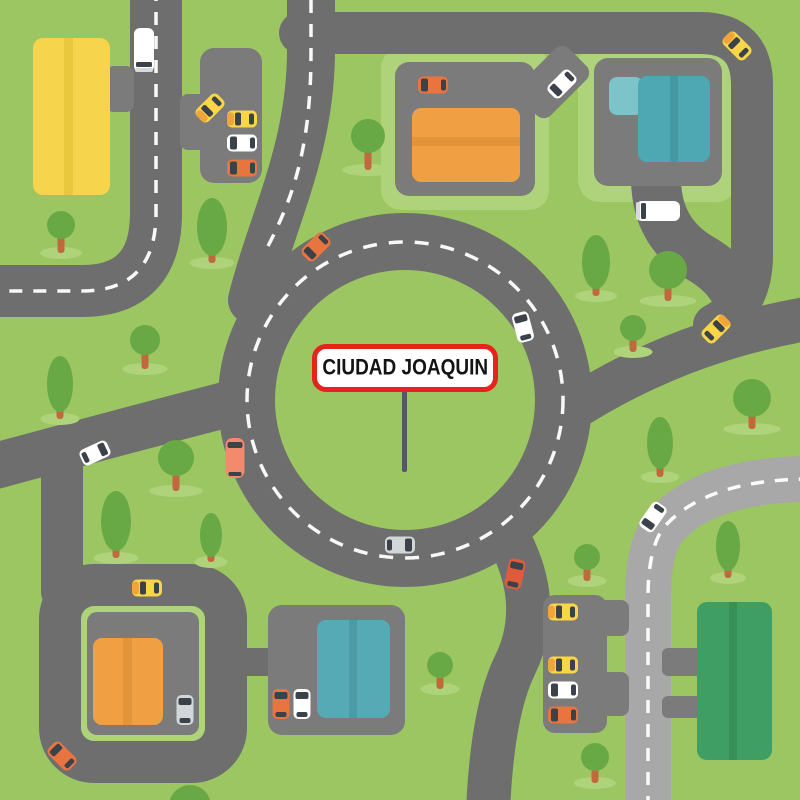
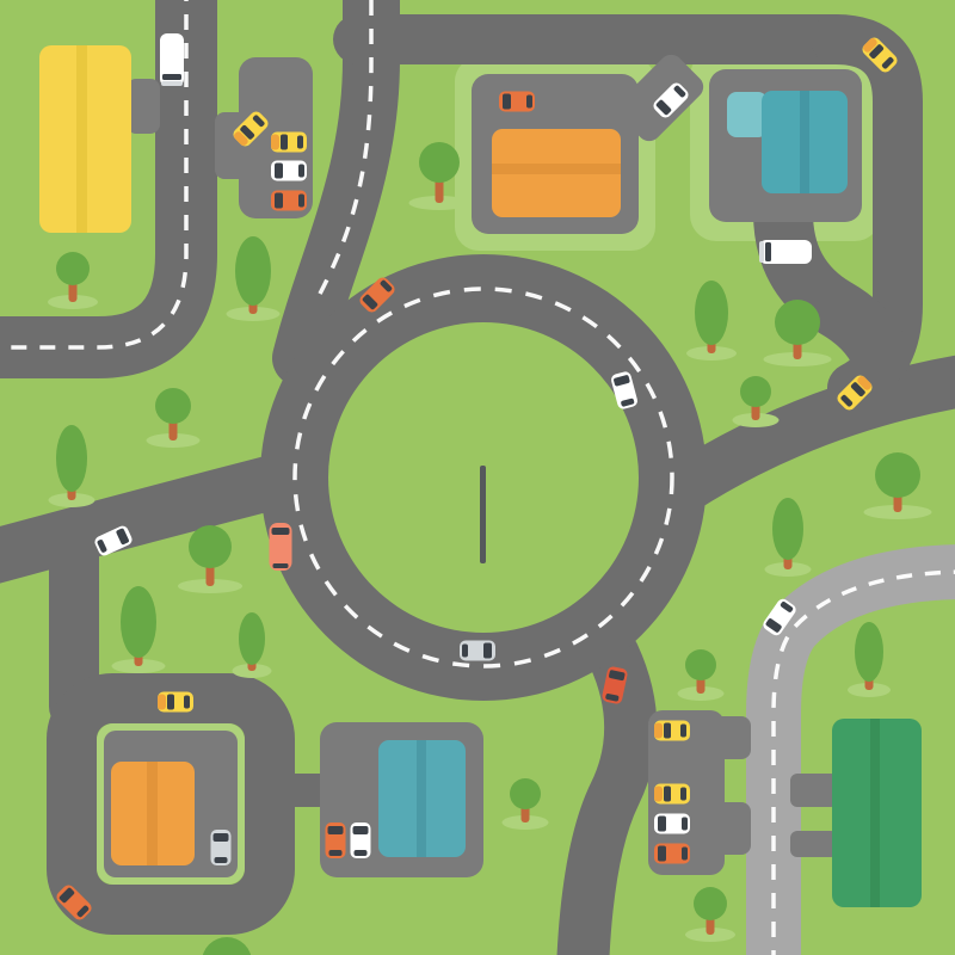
- CIUDAD JOAQUIN
